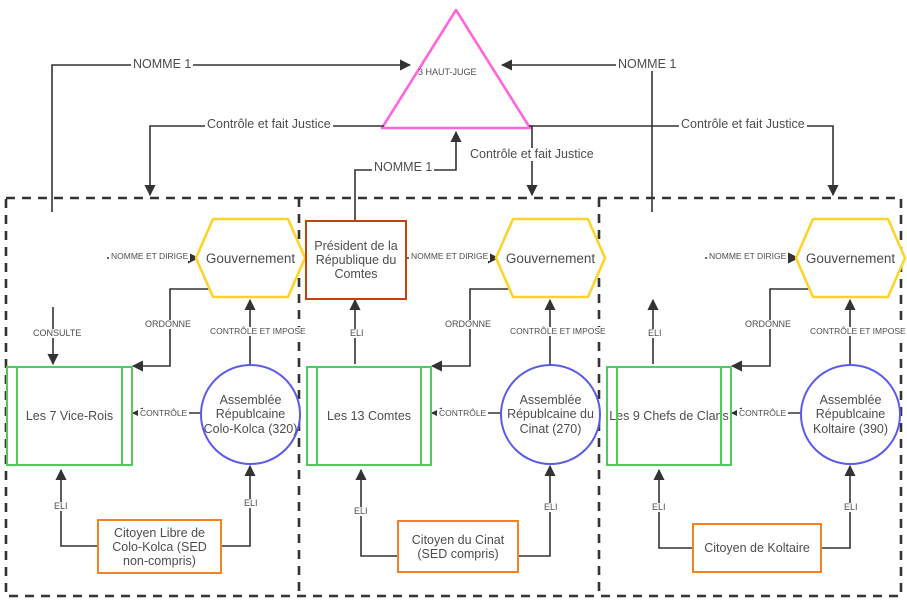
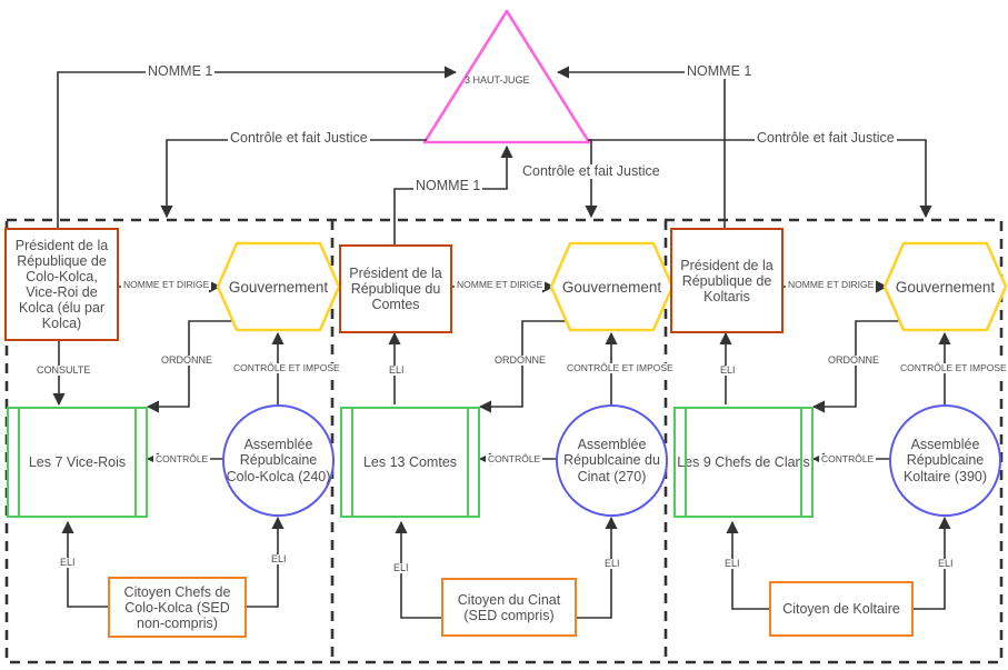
  3 HAUT-JUGE
  NOMME 1
  NOMME 1
  NOMME 1
  Contrôle et fait Justice
  Contrôle et fait Justice
  Contrôle et fait Justice
+ Président de la République de Colo-Kolca, Vice-Roi de Kolca (élu par Kolca)
  Gouvernement
  Les 7 Vice-Rois
- Assemblée Républcaine Colo-Kolca (320)
+ Assemblée Républcaine Colo-Kolca (240)
- Citoyen Libre de Colo-Kolca (SED non-compris)
+ Citoyen Chefs de Colo-Kolca (SED non-compris)
  NOMME ET DIRIGE
  CONSULTE
  ORDONNE
  CONTRÔLE ET IMPOSE
  CONTRÔLE
  ELI
  ELI
  Président de la République du Comtes
  Gouvernement
  Les 13 Comtes
  Assemblée Républcaine du Cinat (270)
  Citoyen du Cinat (SED compris)
  NOMME ET DIRIGE
  ELI
  ORDONNE
  CONTRÔLE ET IMPOSE
  CONTRÔLE
  ELI
  ELI
+ Président de la République de Koltaris
  Gouvernement
  Les 9 Chefs de Clans
  Assemblée Républcaine Koltaire (390)
  Citoyen de Koltaire
  NOMME ET DIRIGE
  ELI
  ORDONNE
  CONTRÔLE ET IMPOSE
  CONTRÔLE
  ELI
  ELI
